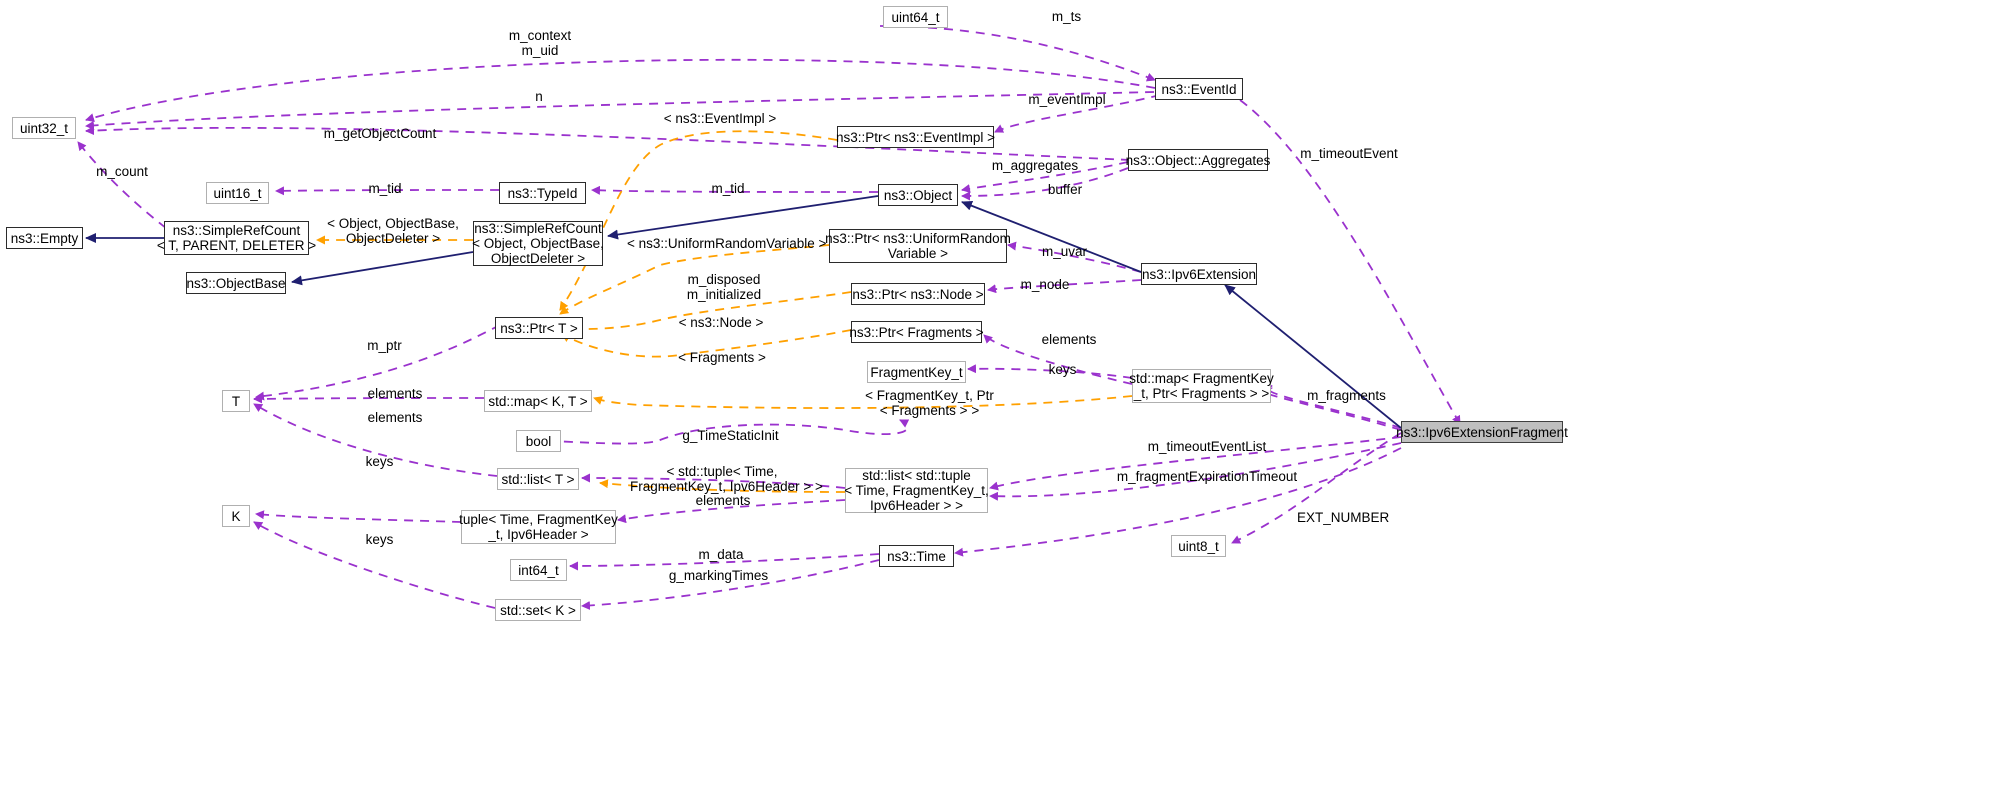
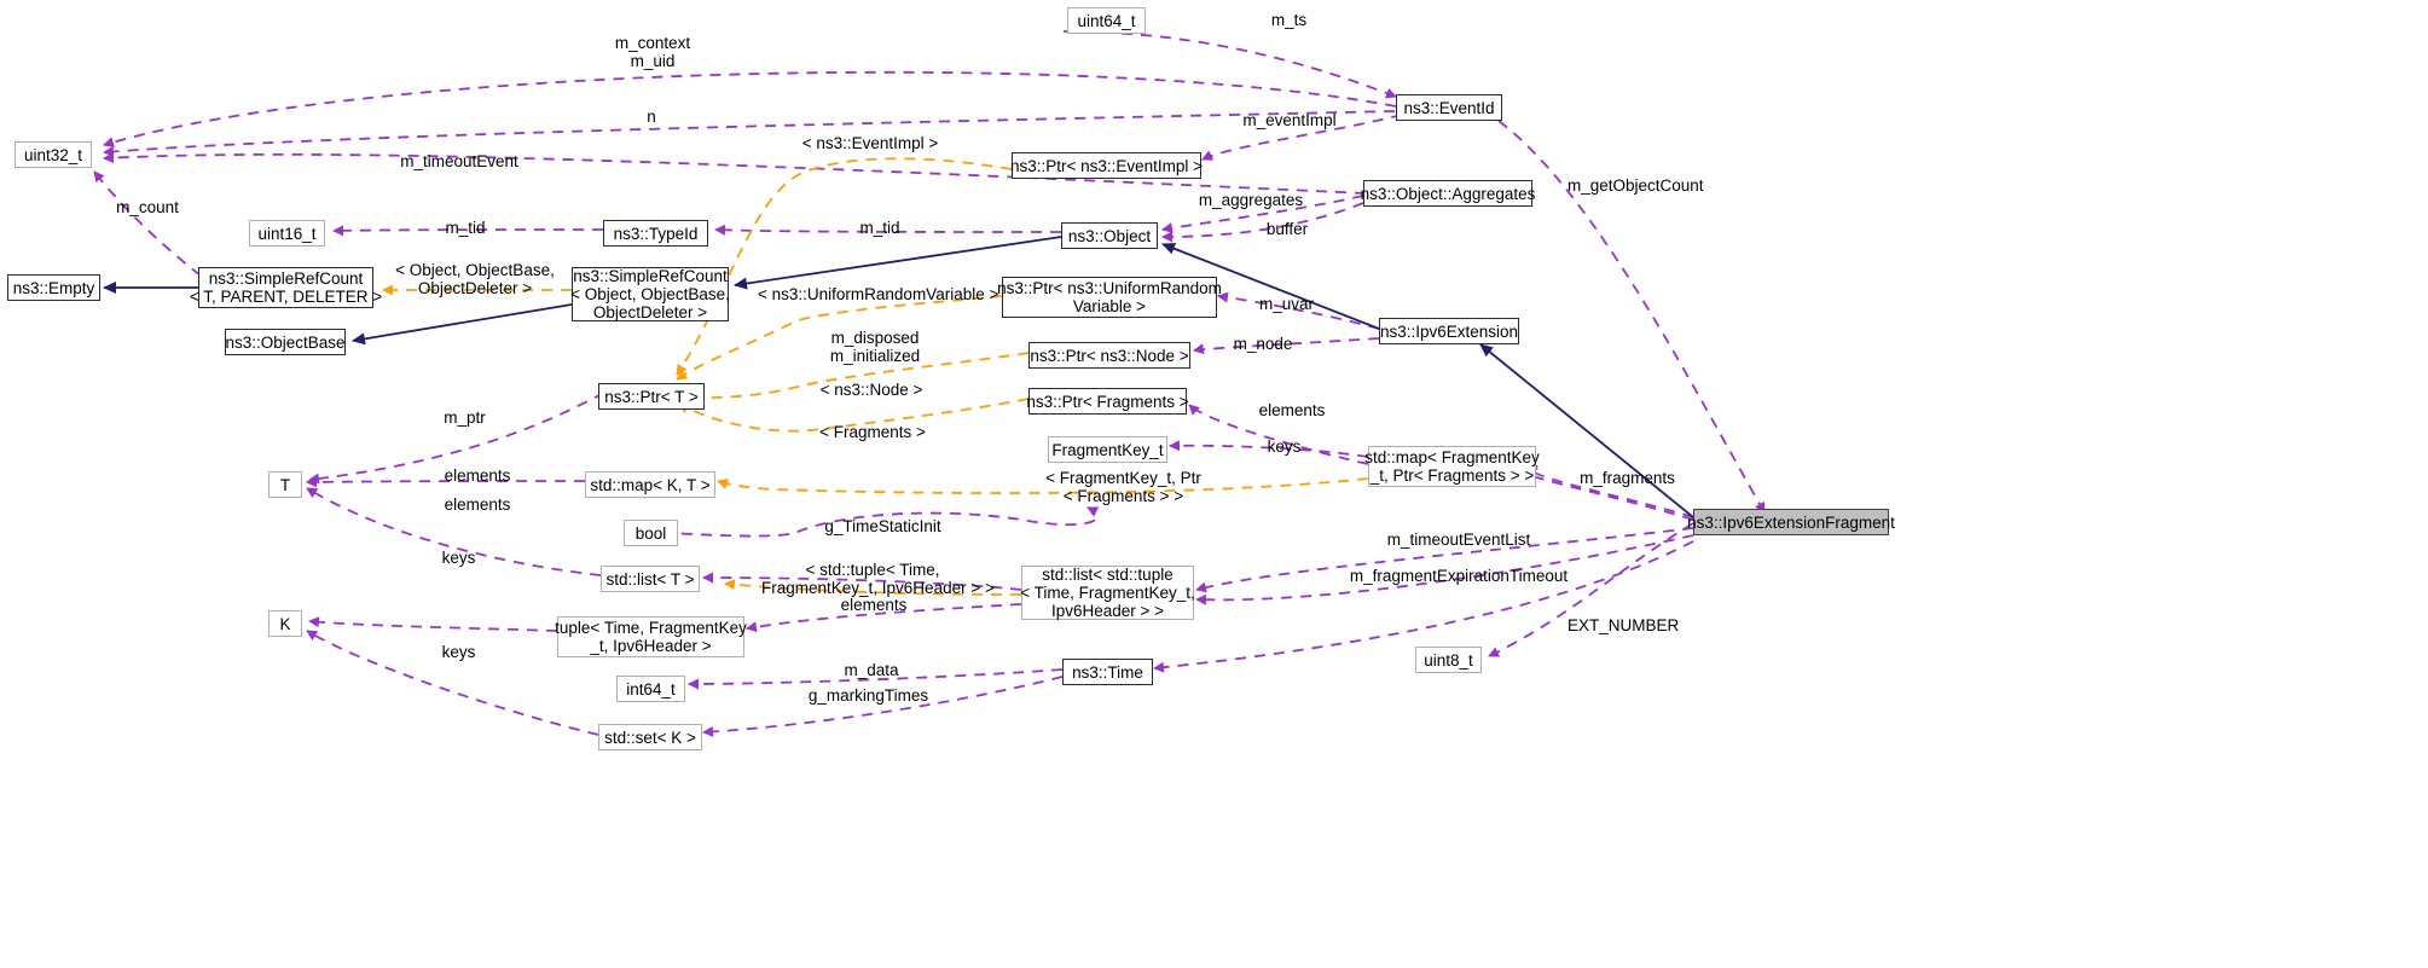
  uint64_t
  ns3::EventId
  uint32_t
  ns3::Ptr< ns3::EventImpl >
  ns3::Object::Aggregates
  uint16_t
  ns3::TypeId
  ns3::Object
  ns3::Empty
  ns3::SimpleRefCount
  < T, PARENT, DELETER >
  ns3::SimpleRefCount
  < Object, ObjectBase,
  ObjectDeleter >
  ns3::Ptr< ns3::UniformRandom
  Variable >
  ns3::Ipv6Extension
  ns3::ObjectBase
  ns3::Ptr< ns3::Node >
  ns3::Ptr< T >
  ns3::Ptr< Fragments >
  FragmentKey_t
  std::map< FragmentKey
  _t, Ptr< Fragments > >
  T
  std::map< K, T >
  ns3::Ipv6ExtensionFragment
  bool
  std::list< T >
  std::list< std::tuple
  < Time, FragmentKey_t,
  Ipv6Header > >
  K
  tuple< Time, FragmentKey
  _t, Ipv6Header >
  uint8_t
  ns3::Time
  int64_t
  std::set< K >
  m_ts
  m_context
  m_uid
  n
  m_eventImpl
- m_getObjectCount
+ m_timeoutEvent
  < ns3::EventImpl >
  m_aggregates
- m_timeoutEvent
+ m_getObjectCount
  m_count
  m_tid
  m_tid
  buffer
  < Object, ObjectBase,
  ObjectDeleter >
  < ns3::UniformRandomVariable >
  m_uvar
  m_disposed
  m_initialized
  m_node
  < ns3::Node >
  elements
  m_ptr
  < Fragments >
  keys
  elements
  m_fragments
  < FragmentKey_t, Ptr
  < Fragments > >
  elements
  g_TimeStaticInit
  m_timeoutEventList
  keys
  < std::tuple< Time,
  FragmentKey_t, Ipv6Header > >
  m_fragmentExpirationTimeout
  elements
  EXT_NUMBER
  keys
  m_data
  g_markingTimes
